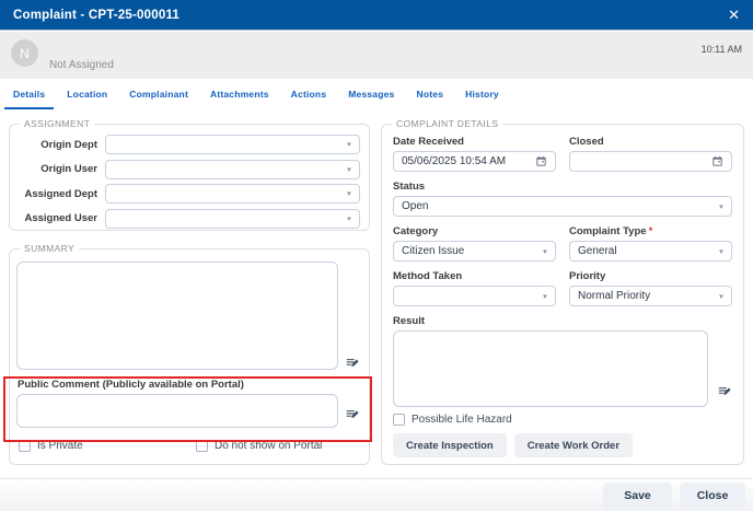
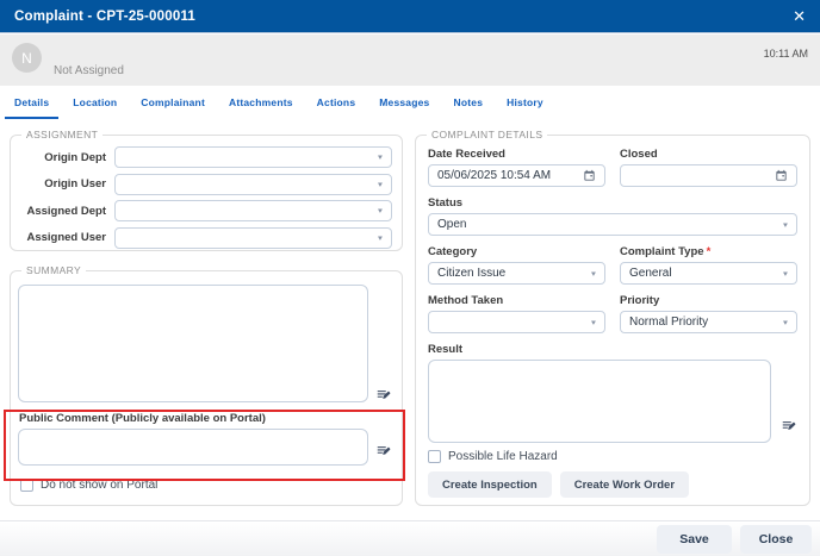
  Complaint - CPT-25-000011
  ✕
  N
  Not Assigned
  10:11 AM
  Details
  Location
  Complainant
  Attachments
  Actions
  Messages
  Notes
  History
  ASSIGNMENT
  Origin Dept
  ▾
  Origin User
  ▾
  Assigned Dept
  ▾
  Assigned User
  ▾
  SUMMARY
  Public Comment (Publicly available on Portal)
- Is Private
  Do not show on Portal
  COMPLAINT DETAILS
  Date Received
  05/06/2025 10:54 AM
  Closed
  Status
  Open
  ▾
  Category
  Citizen Issue
  ▾
  Complaint Type *
  General
  ▾
  Method Taken
  ▾
  Priority
  Normal Priority
  ▾
  Result
  Possible Life Hazard
  Create Inspection
  Create Work Order
  Save
  Close
